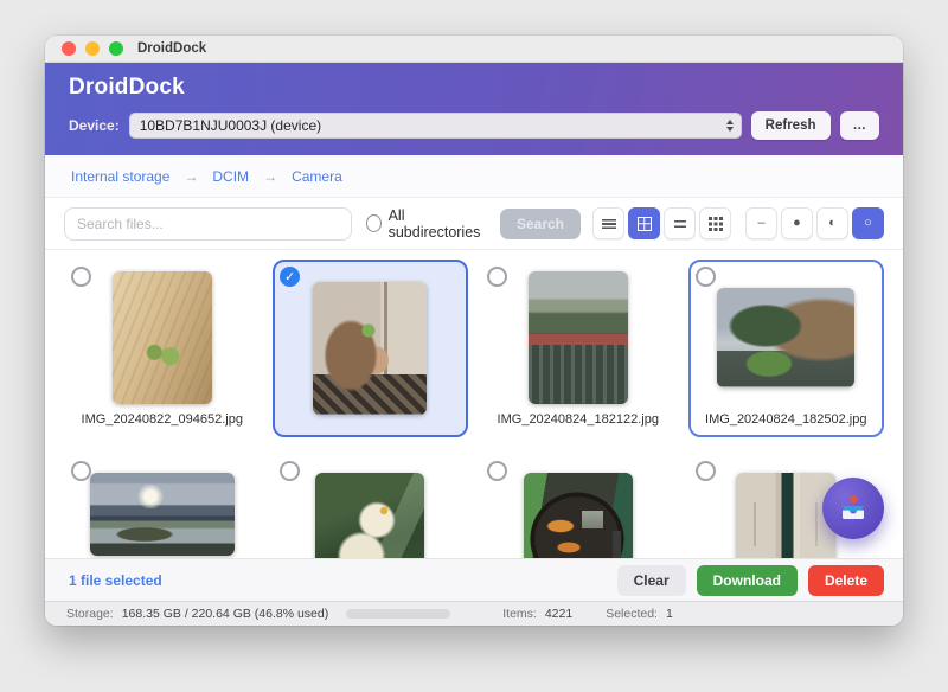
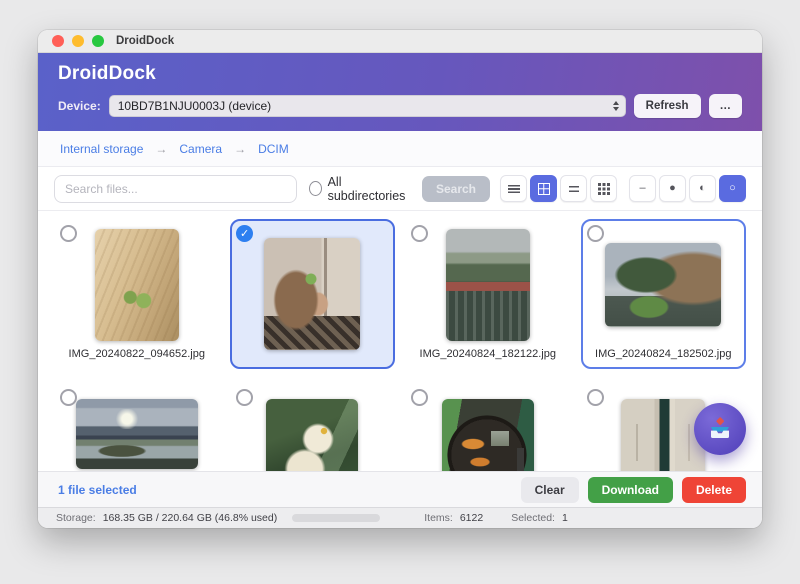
  DroidDock
  DroidDock
  Device:
  10BD7B1NJU0003J (device)
  Refresh
  …
  Internal storage
  →
- DCIM
+ Camera
  →
- Camera
+ DCIM
  Search files...
  All subdirectories
  Search
  –
  ●
  ◐
  ○
  IMG_20240822_094652.jpg
  IMG_20240824_182122.jpg
  IMG_20240824_182502.jpg
  1 file selected
  Clear
  Download
  Delete
  Storage:
  168.35 GB / 220.64 GB (46.8% used)
  Items:
- 4221
+ 6122
  Selected:
  1
